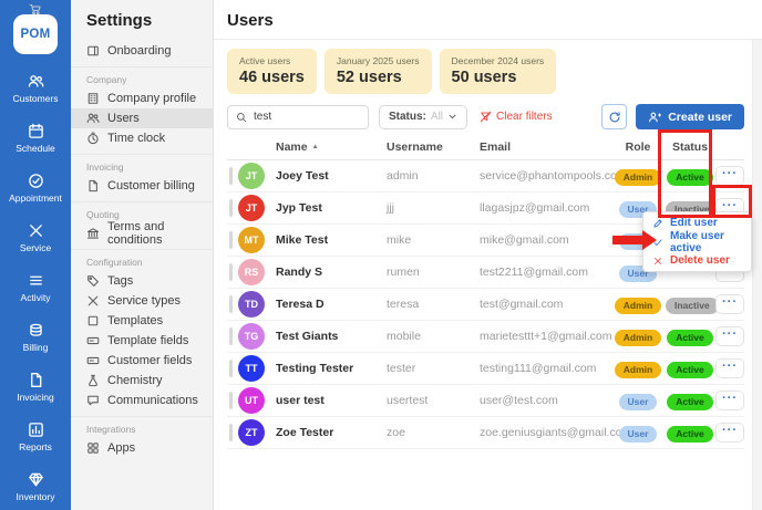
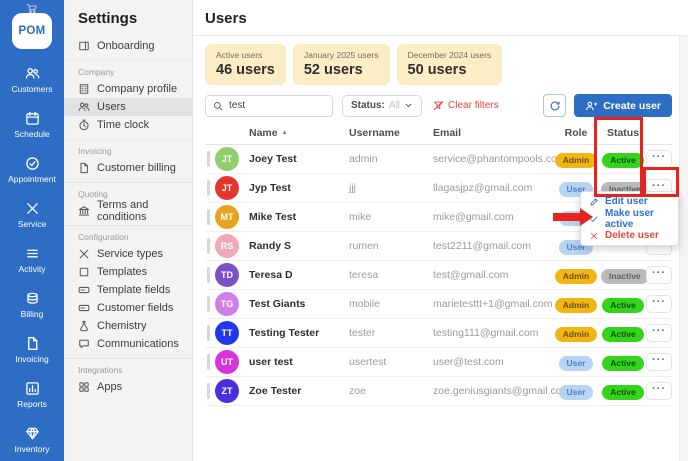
  POM
  Customers
  Schedule
  Appointment
  Service
  Activity
  Billing
  Invoicing
  Reports
  Inventory
  Settings
  Onboarding
  Company
  Company profile
  Users
  Time clock
  Invoicing
  Customer billing
  Quoting
  Terms and conditions
  Configuration
- Tags
  Service types
  Templates
  Template fields
  Customer fields
  Chemistry
  Communications
  Integrations
  Apps
  Users
  Active users
  46 users
  January 2025 users
  52 users
  December 2024 users
  50 users
  test
  Status:
  All
  Clear filters
  Create user
  Name
  Username
  Email
  Role
  Status
  JT
  Joey Test
  admin
  service@phantompools.c
  Admin
  Active
  ···
  JT
  Jyp Test
  jjj
  llagasjpz@gmail.com
  User
  Inactive
  ···
  MT
  Mike Test
  mike
  mike@gmail.com
  RS
  Randy S
  rumen
  test2211@gmail.com
  User
  TD
  Teresa D
  teresa
  test@gmail.com
  Admin
  Inactive
  ···
  TG
  Test Giants
  mobile
  marietesttt+1@gmail.com
  Admin
  Active
  ···
  TT
  Testing Tester
  tester
  testing111@gmail.com
  Admin
  Active
  ···
  UT
  user test
  usertest
  user@test.com
  User
  Active
  ···
  ZT
  Zoe Tester
  zoe
  zoe.geniusgiants@gmail.
  User
  Active
  ···
  Edit user
  Make user active
  Delete user
